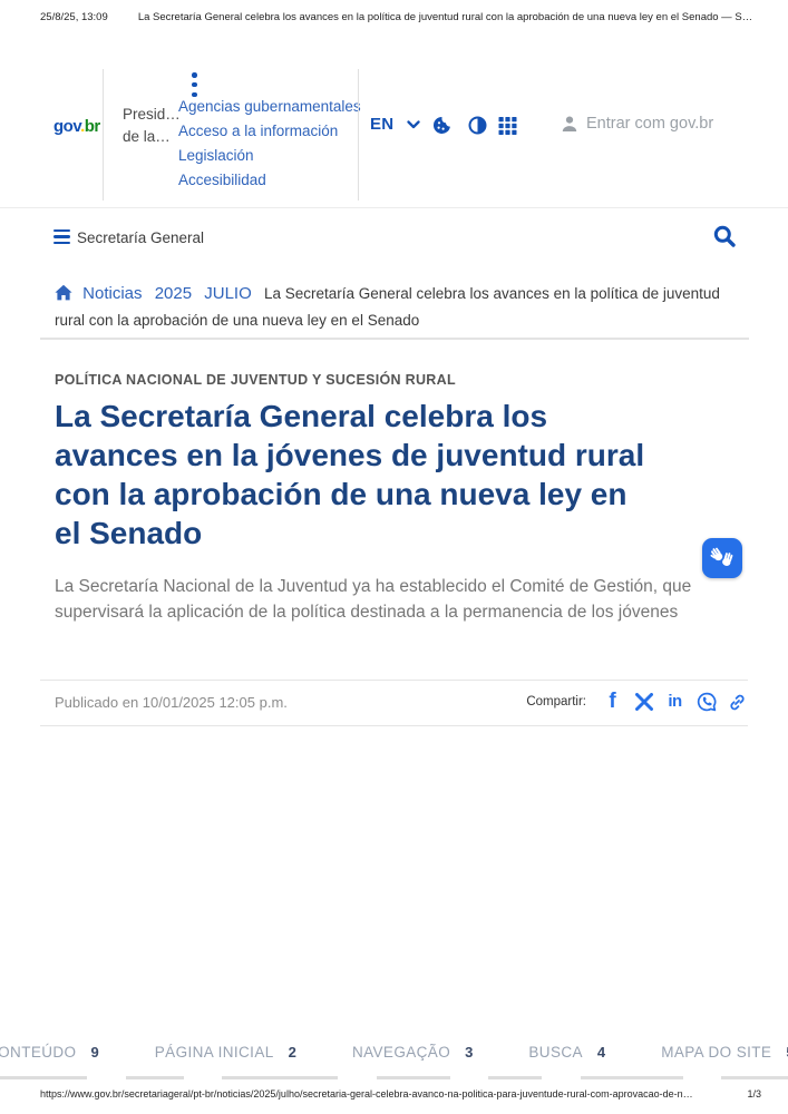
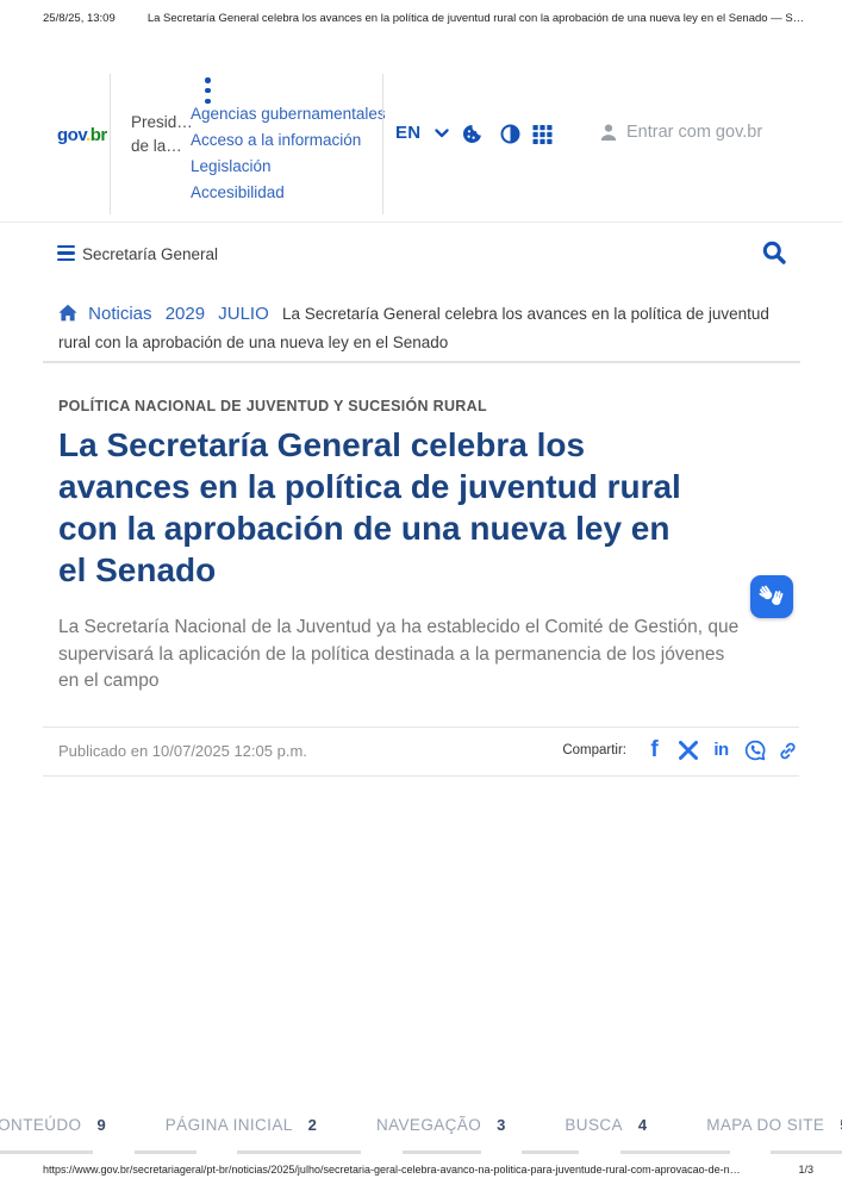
  25/8/25, 13:09
  La Secretaría General celebra los avances en la política de juventud rural con la aprobación de una nueva ley en el Senado — S…
  gov.br
  Presid…
  de la…
  Agencias gubernamentale
  Acceso a la información
  Legislación
  Accesibilidad
  EN
  Entrar com gov.br
  Secretaría General
- Noticias 2025 JULIO La Secretaría General celebra los avances en la política de juventud rural con la aprobación de una nueva ley en el Senado
+ Noticias 2029 JULIO La Secretaría General celebra los avances en la política de juventud rural con la aprobación de una nueva ley en el Senado
  POLÍTICA NACIONAL DE JUVENTUD Y SUCESIÓN RURAL
  La Secretaría General celebra los
- avances en la jóvenes de juventud rural
+ avances en la política de juventud rural
  con la aprobación de una nueva ley en
  el Senado
  La Secretaría Nacional de la Juventud ya ha establecido el Comité de Gestión, que
  supervisará la aplicación de la política destinada a la permanencia de los jóvenes
+ en el campo
- Publicado en 10/01/2025 12:05 p.m.
+ Publicado en 10/07/2025 12:05 p.m.
  Compartir:
  f
  in
  ONTEÚDO
  9
  PÁGINA INICIAL
  2
  NAVEGAÇÃO
  3
  BUSCA
  4
  MAPA DO SITE
  https://www.gov.br/secretariageral/pt-br/noticias/2025/julho/secretaria-geral-celebra-avanco-na-politica-para-juventude-rural-com-aprovacao-de-n…
  1/3
